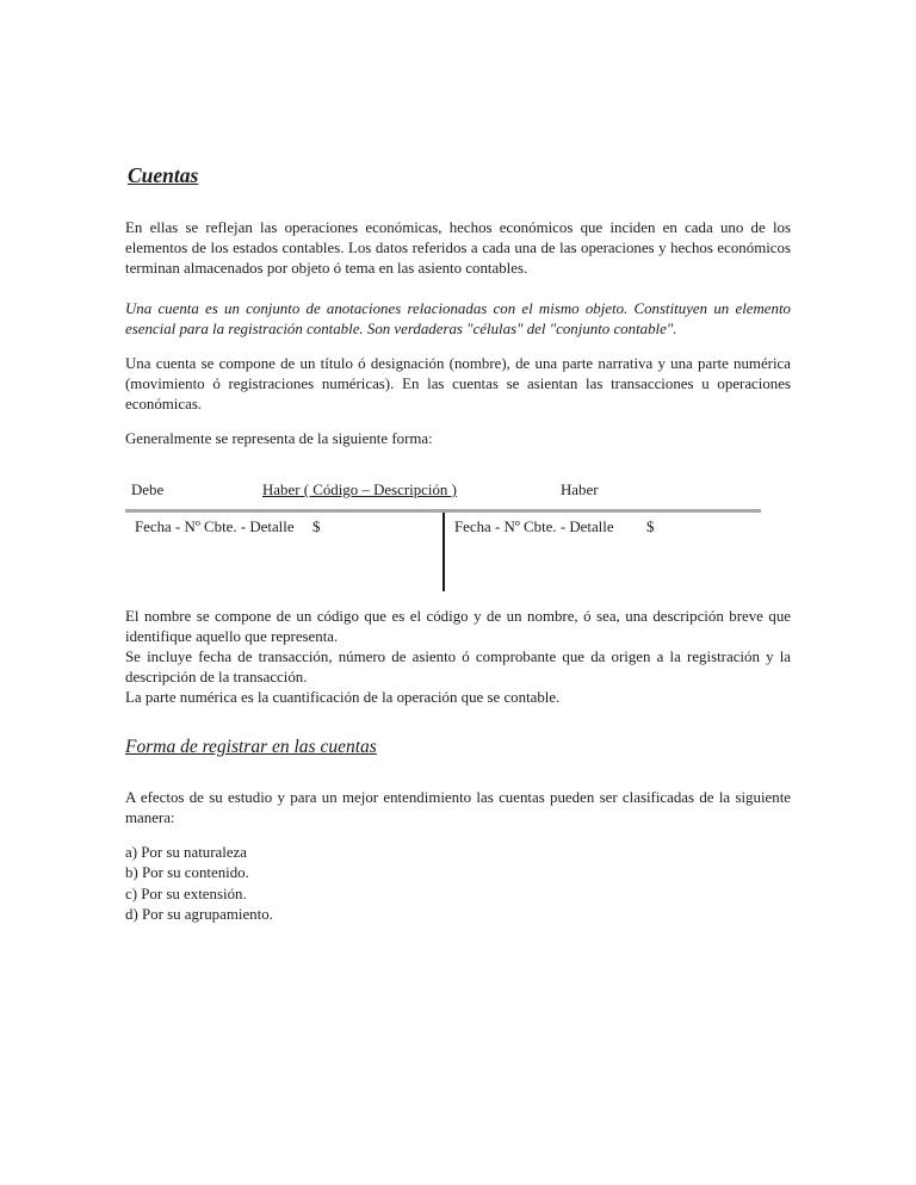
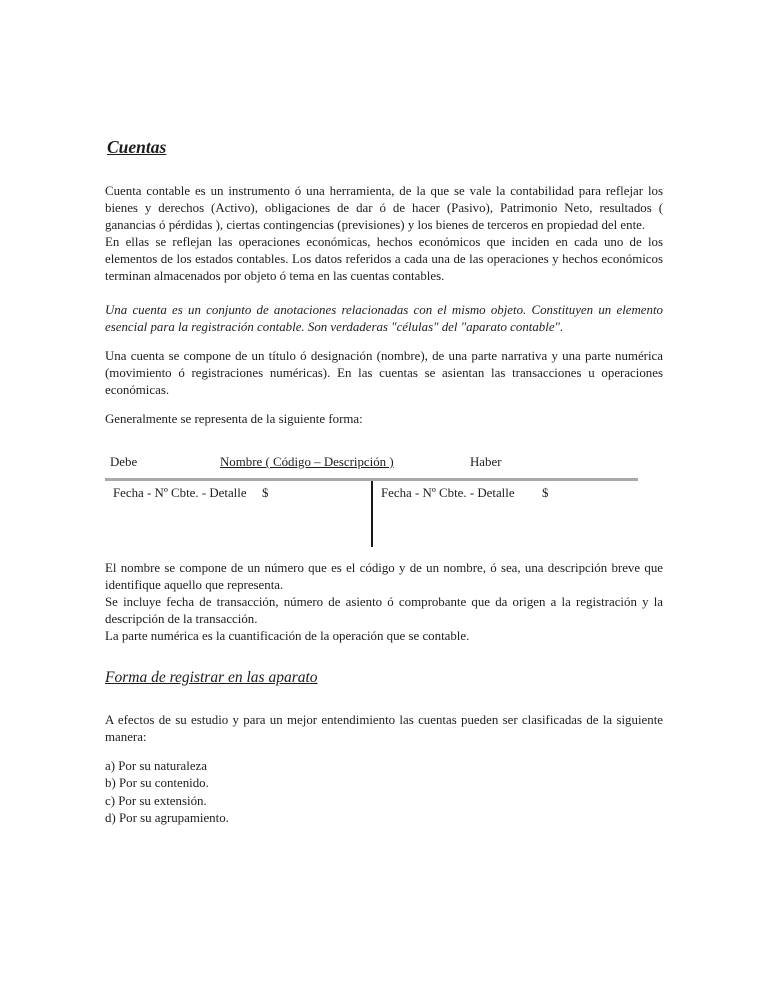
  Cuentas
+ Cuenta contable es un instrumento ó una herramienta, de la que se vale la contabilidad para reflejar los bienes y derechos (Activo), obligaciones de dar ó de hacer (Pasivo), Patrimonio Neto, resultados ( ganancias ó pérdidas ), ciertas contingencias (previsiones) y los bienes de terceros en propiedad del ente.
- En ellas se reflejan las operaciones económicas, hechos económicos que inciden en cada uno de los elementos de los estados contables. Los datos referidos a cada una de las operaciones y hechos económicos terminan almacenados por objeto ó tema en las asiento contables.
+ En ellas se reflejan las operaciones económicas, hechos económicos que inciden en cada uno de los elementos de los estados contables. Los datos referidos a cada una de las operaciones y hechos económicos terminan almacenados por objeto ó tema en las cuentas contables.
- Una cuenta es un conjunto de anotaciones relacionadas con el mismo objeto. Constituyen un elemento esencial para la registración contable. Son verdaderas "células" del "conjunto contable".
+ Una cuenta es un conjunto de anotaciones relacionadas con el mismo objeto. Constituyen un elemento esencial para la registración contable. Son verdaderas "células" del "aparato contable".
  Una cuenta se compone de un título ó designación (nombre), de una parte narrativa y una parte numérica (movimiento ó registraciones numéricas). En las cuentas se asientan las transacciones u operaciones económicas.
  Generalmente se representa de la siguiente forma:
  Debe
- Haber ( Código – Descripción )
+ Nombre ( Código – Descripción )
  Haber
  Fecha - Nº Cbte. - Detalle
  $
  Fecha - Nº Cbte. - Detalle
  $
- El nombre se compone de un código que es el código y de un nombre, ó sea, una descripción breve que identifique aquello que representa.
+ El nombre se compone de un número que es el código y de un nombre, ó sea, una descripción breve que identifique aquello que representa.
  Se incluye fecha de transacción, número de asiento ó comprobante que da origen a la registración y la descripción de la transacción.
  La parte numérica es la cuantificación de la operación que se contable.
- Forma de registrar en las cuentas
+ Forma de registrar en las aparato
  A efectos de su estudio y para un mejor entendimiento las cuentas pueden ser clasificadas de la siguiente manera:
  a) Por su naturaleza
  b) Por su contenido.
  c) Por su extensión.
  d) Por su agrupamiento.
